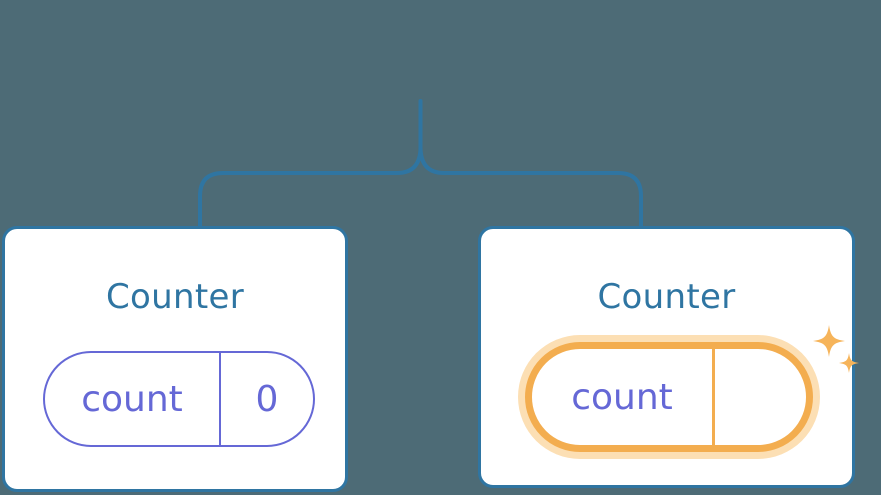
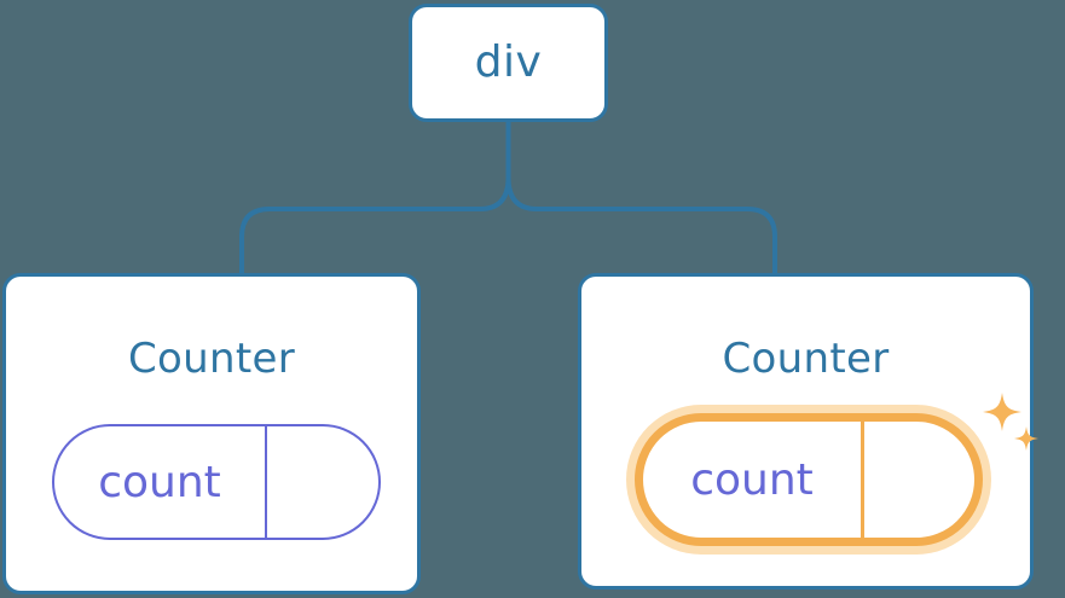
+ div
  Counter
  count
- 0
  Counter
  count
